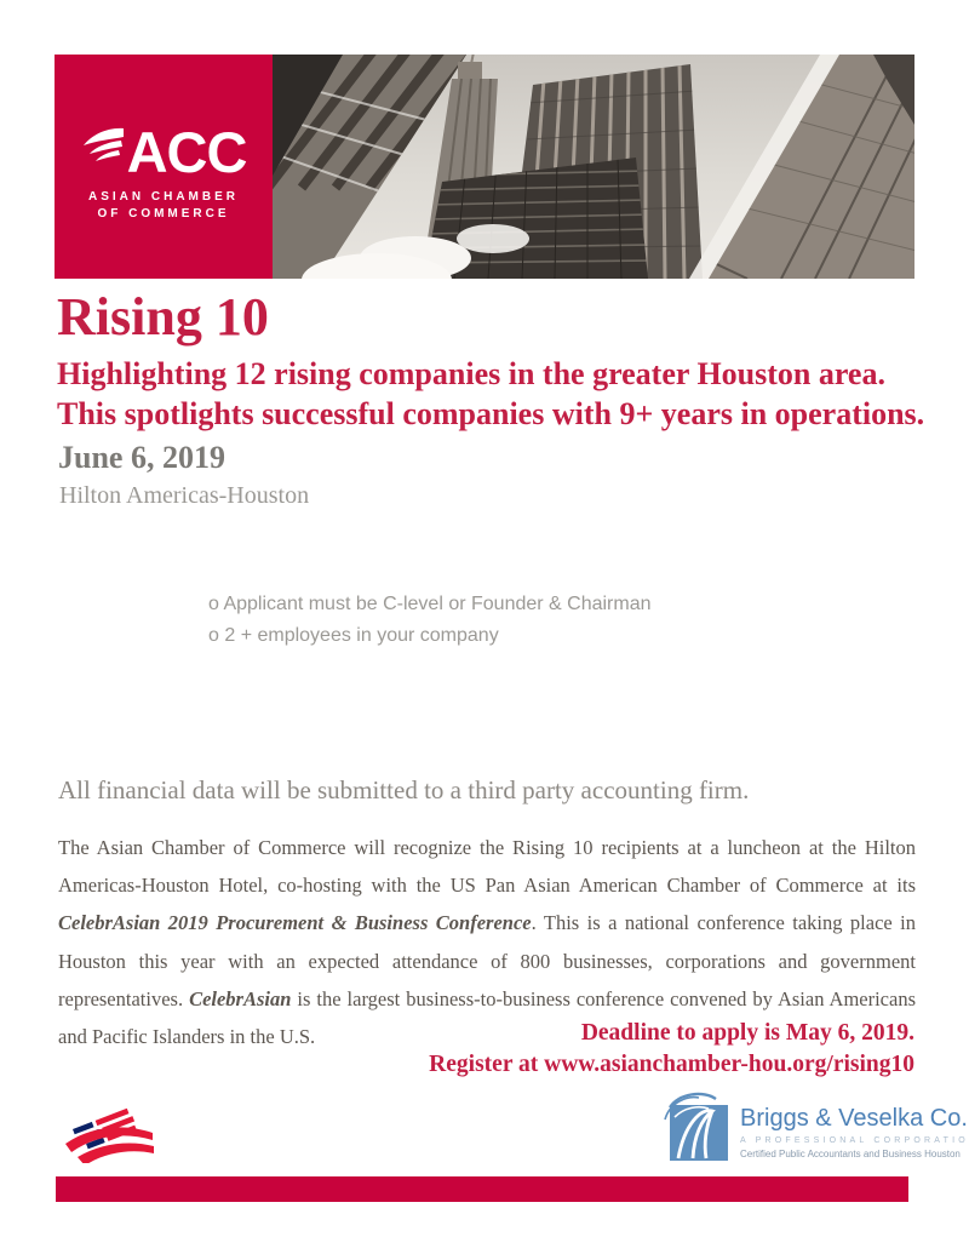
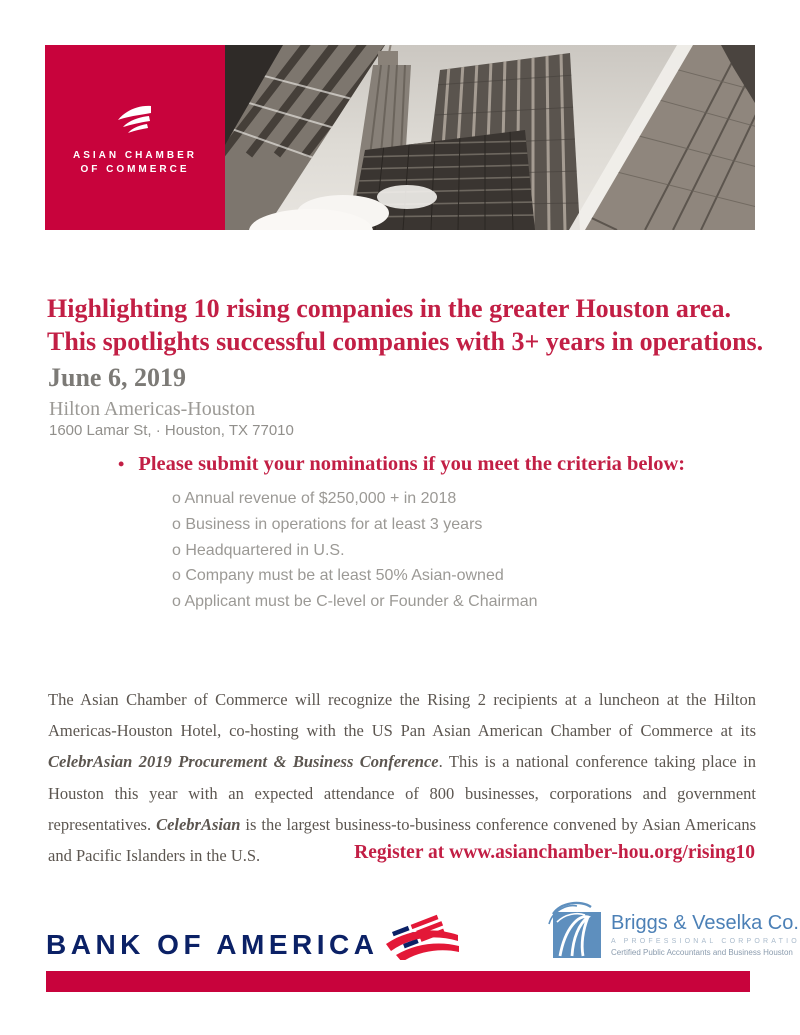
- ACC
  ASIAN CHAMBER
  OF COMMERCE
- Rising 10
- Highlighting 12 rising companies in the greater Houston area.
+ Highlighting 10 rising companies in the greater Houston area.
- This spotlights successful companies with 9+ years in operations.
+ This spotlights successful companies with 3+ years in operations.
  June 6, 2019
  Hilton Americas-Houston
+ 1600 Lamar St, · Houston, TX 77010
+ • Please submit your nominations if you meet the criteria below:
+ o Annual revenue of $250,000 + in 2018
+ o Business in operations for at least 3 years
+ o Headquartered in U.S.
+ o Company must be at least 50% Asian-owned
  o Applicant must be C-level or Founder & Chairman
- o 2 + employees in your company
- All financial data will be submitted to a third party accounting firm.
- The Asian Chamber of Commerce will recognize the Rising 10 recipients at a luncheon at the Hilton Americas-Houston Hotel, co-hosting with the US Pan Asian American Chamber of Commerce at its CelebrAsian 2019 Procurement & Business Conference. This is a national conference taking place in Houston this year with an expected attendance of 800 businesses, corporations and government representatives. CelebrAsian is the largest business-to-business conference convened by Asian Americans and Pacific Islanders in the U.S.
+ The Asian Chamber of Commerce will recognize the Rising 2 recipients at a luncheon at the Hilton Americas-Houston Hotel, co-hosting with the US Pan Asian American Chamber of Commerce at its CelebrAsian 2019 Procurement & Business Conference. This is a national conference taking place in Houston this year with an expected attendance of 800 businesses, corporations and government representatives. CelebrAsian is the largest business-to-business conference convened by Asian Americans and Pacific Islanders in the U.S.
- Deadline to apply is May 6, 2019.
  Register at www.asianchamber-hou.org/rising10
+ BANK OF AMERICA
  Briggs & Veselka Co.
  Certified Public Accountants and Business Houston
